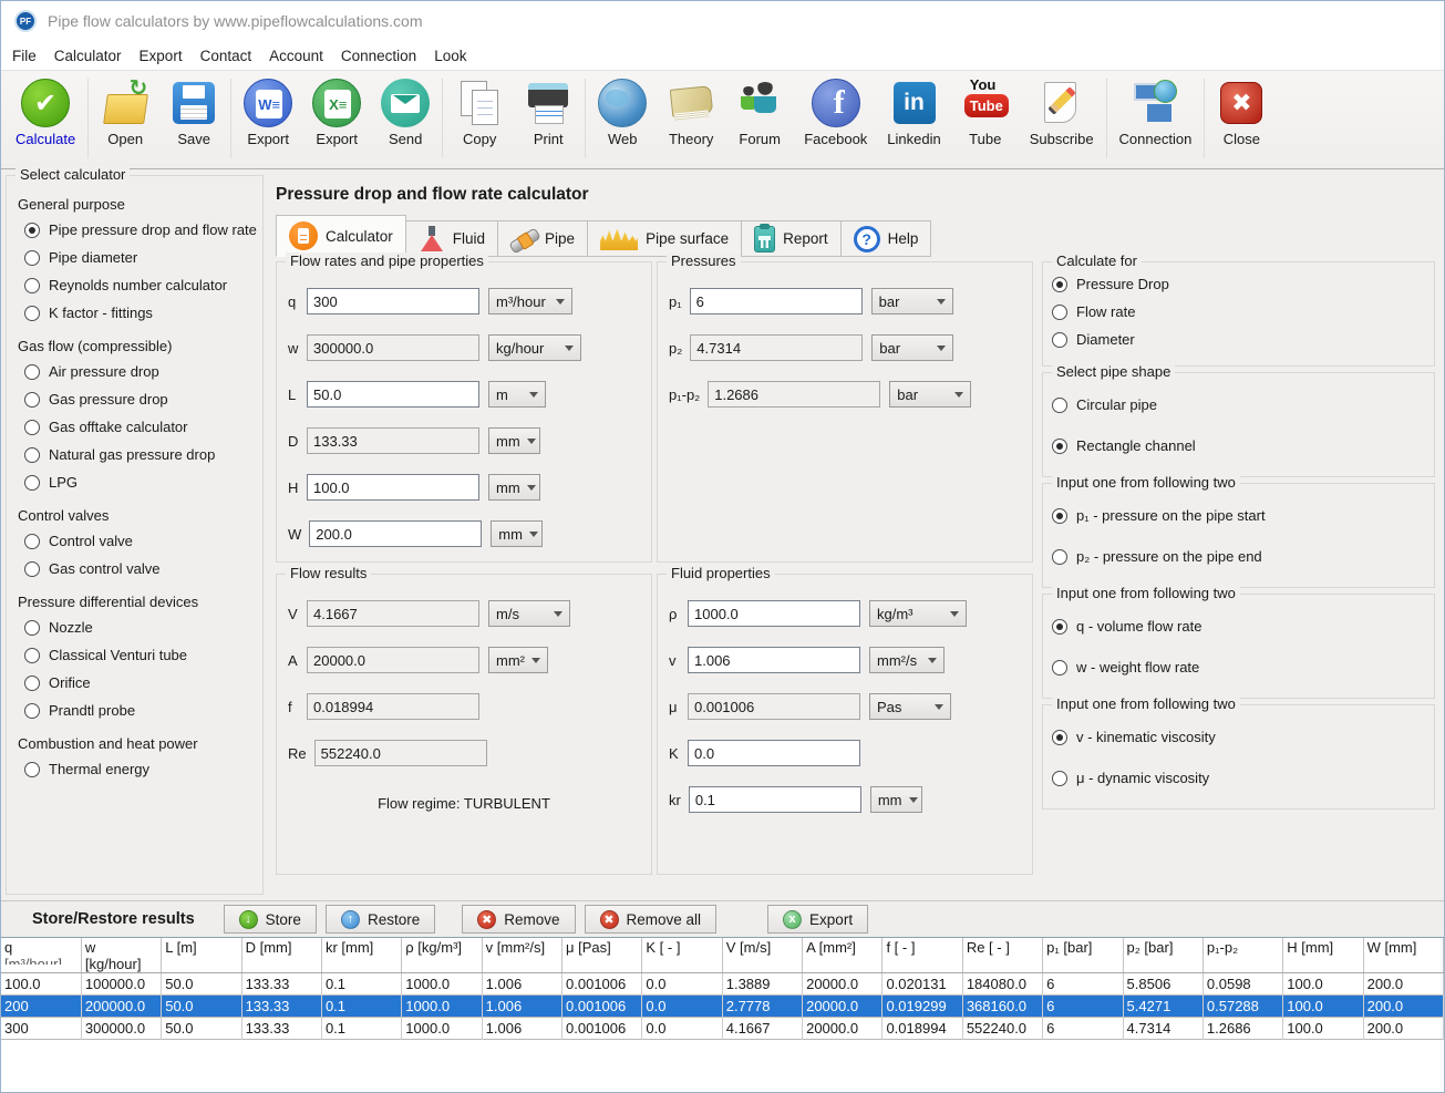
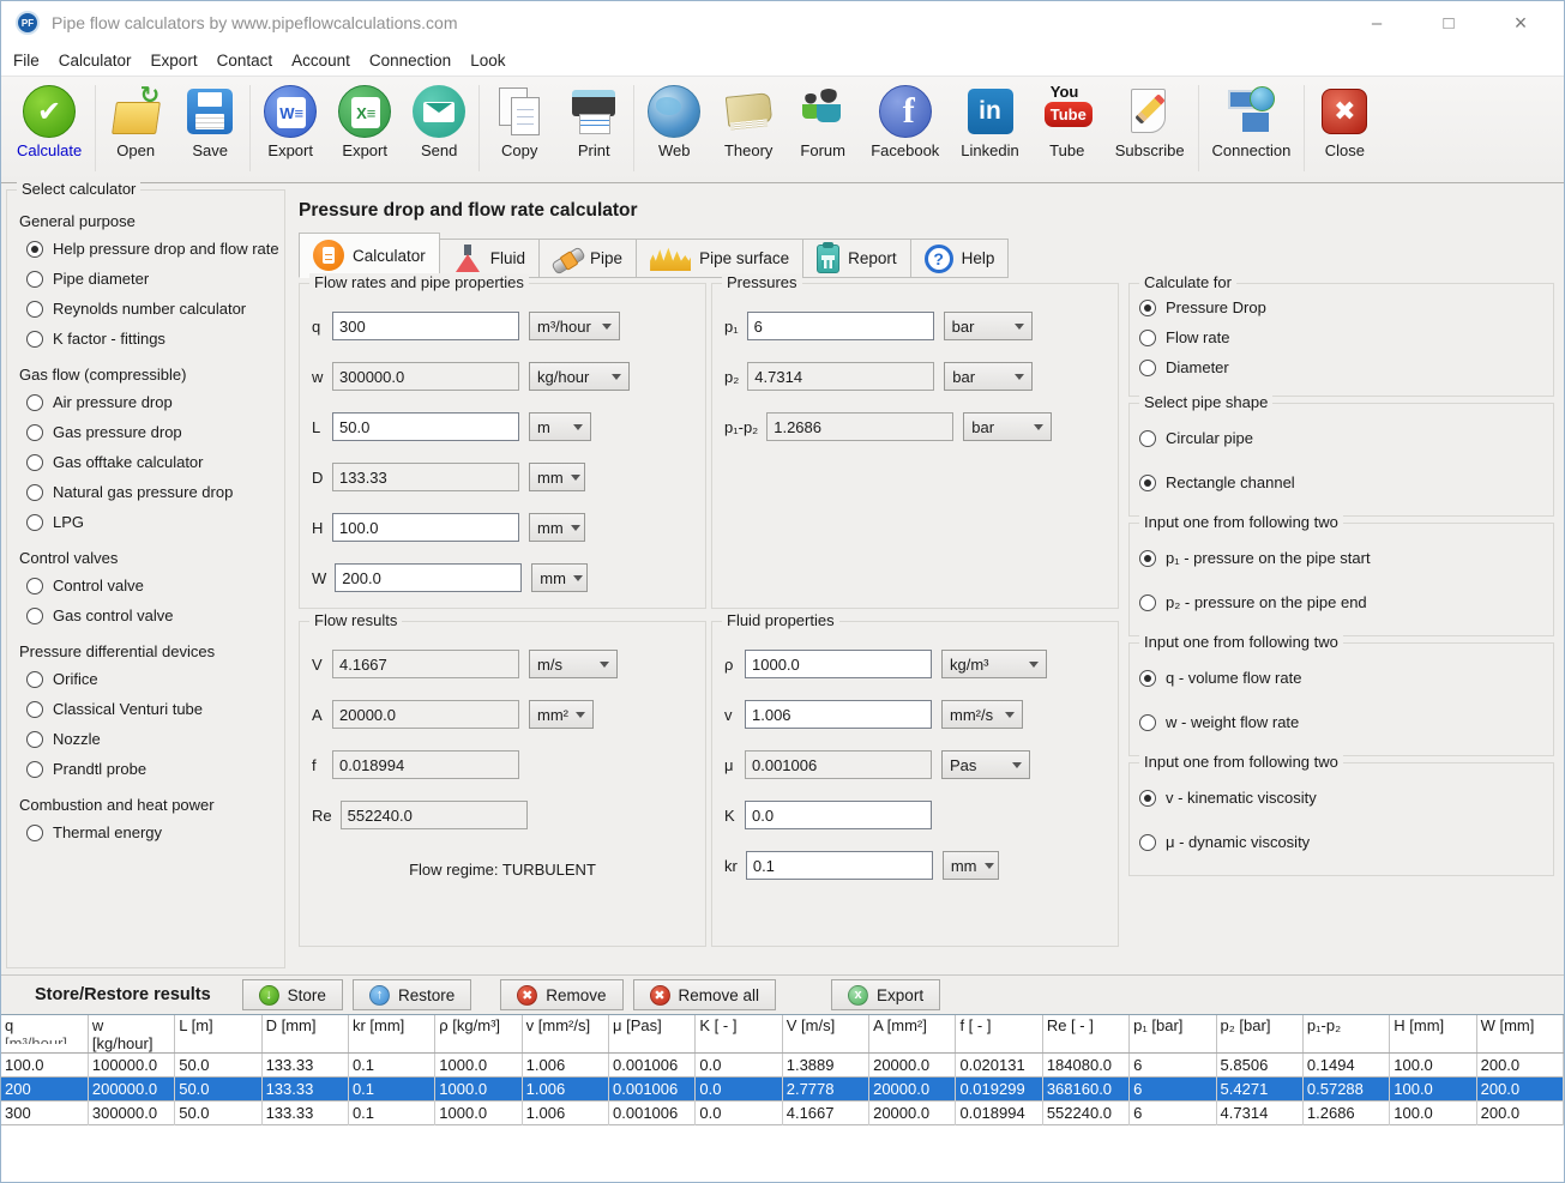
  PF
  Pipe flow calculators by www.pipeflowcalculations.com
+ –
+ □
+ ×
  File
  Calculator
  Export
  Contact
  Account
  Connection
  Look
  Calculate
  Open
  Save
  Export
  Export
  Send
  Copy
  Print
  Web
  Theory
  Forum
  Facebook
  Linkedin
  Tube
  Subscribe
  Connection
  Close
  Select calculator
  General purpose
- Pipe pressure drop and flow rate
+ Help pressure drop and flow rate
  Pipe diameter
  Reynolds number calculator
  K factor - fittings
  Gas flow (compressible)
  Air pressure drop
  Gas pressure drop
  Gas offtake calculator
  Natural gas pressure drop
  LPG
  Control valves
  Control valve
  Gas control valve
  Pressure differential devices
- Nozzle
+ Orifice
  Classical Venturi tube
- Orifice
+ Nozzle
  Prandtl probe
  Combustion and heat power
  Thermal energy
  Pressure drop and flow rate calculator
  Calculator
  Fluid
  Pipe
  Pipe surface
  Report
  Help
  Flow rates and pipe properties
  q
  300
  m³/hour
  w
  300000.0
  kg/hour
  L
  50.0
  m
  D
  133.33
  mm
  H
  100.0
  mm
  W
  200.0
  mm
  Pressures
  p₁
  6
  bar
  p₂
  4.7314
  bar
  p₁-p₂
  1.2686
  bar
  Flow results
  V
  4.1667
  m/s
  A
  20000.0
  mm²
  f
  0.018994
  Re
  552240.0
  Flow regime: TURBULENT
  Fluid properties
  ρ
  1000.0
  kg/m³
  v
  1.006
  mm²/s
  μ
  0.001006
  Pas
  K
  0.0
  kr
  0.1
  mm
  Calculate for
  Pressure Drop
  Flow rate
  Diameter
  Select pipe shape
  Circular pipe
  Rectangle channel
  Input one from following two
  p₁ - pressure on the pipe start
  p₂ - pressure on the pipe end
  Input one from following two
  q - volume flow rate
  w - weight flow rate
  Input one from following two
  v - kinematic viscosity
  μ - dynamic viscosity
  Store/Restore results
  ↓
  Store
  ↑
  Restore
  ✖
  Remove
  ✖
  Remove all
  x
  Export
  q[m³/hour]	w[kg/hour]	L [m]	D [mm]	kr [mm]	ρ [kg/m³]	v [mm²/s]	μ [Pas]	K [ - ]	V [m/s]	A [mm²]	f [ - ]	Re [ - ]	p₁ [bar]	p₂ [bar]	p₁-p₂	H [mm]	W [mm]
- 100.0	100000.0	50.0	133.33	0.1	1000.0	1.006	0.001006	0.0	1.3889	20000.0	0.020131	184080.0	6	5.8506	0.0598	100.0	200.0
+ 100.0	100000.0	50.0	133.33	0.1	1000.0	1.006	0.001006	0.0	1.3889	20000.0	0.020131	184080.0	6	5.8506	0.1494	100.0	200.0
  200	200000.0	50.0	133.33	0.1	1000.0	1.006	0.001006	0.0	2.7778	20000.0	0.019299	368160.0	6	5.4271	0.57288	100.0	200.0
  300	300000.0	50.0	133.33	0.1	1000.0	1.006	0.001006	0.0	4.1667	20000.0	0.018994	552240.0	6	4.7314	1.2686	100.0	200.0
